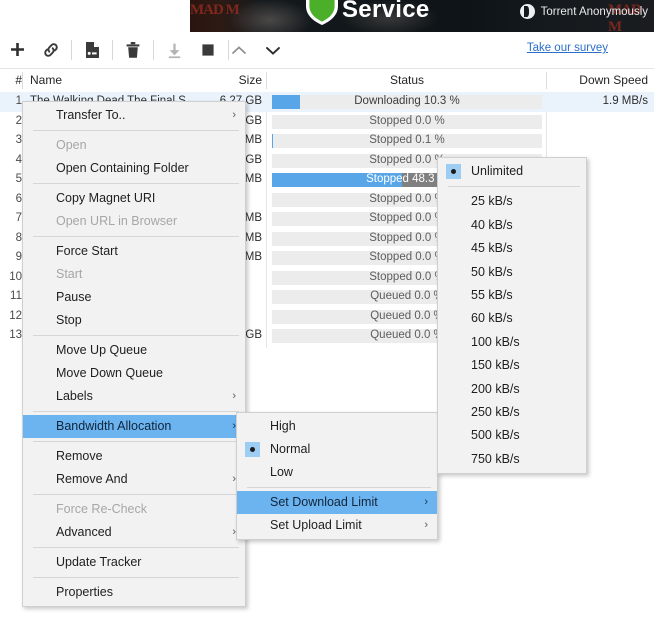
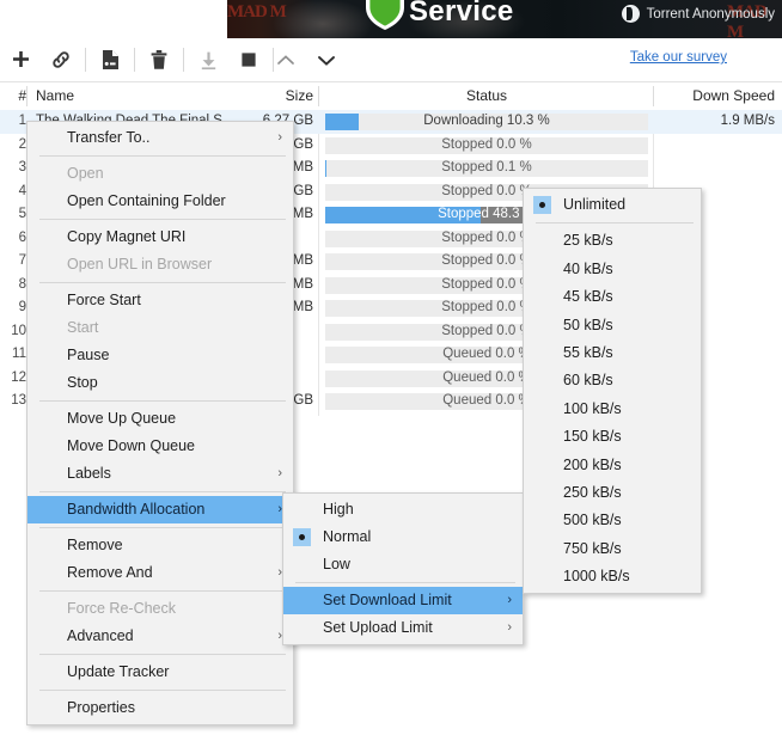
  MAD M
  MAD M
  Service
  Torrent Anonymously
  Take our survey
  #
  Name
  Size
  Status
  Down Speed
  1
  Downloading 10.3 %
  1.9 MB/s
  2
  Stopped 0.0 %
  3
  MB
  Stopped 0.1 %
  4
  Stopped 0.0
  5
  MB
  Stopped 48.3
  6
  Stopped 0.0
  7
  MB
  Stopped 0.0
  8
  MB
  Stopped 0.0
  9
  MB
  Stopped 0.0
  10
  Stopped 0.0
  11
  Queued 0.0
  12
  Queued 0.0
  13
  Queued 0.0
  Transfer To..
  ›
  Open
  Open Containing Folder
  Copy Magnet URI
  Open URL in Browser
  Force Start
  Start
  Pause
  Stop
  Move Up Queue
  Move Down Queue
  Labels
  ›
  Bandwidth Allocation
  ›
  Remove
  Remove And
  ›
  Force Re-Check
  Advanced
  ›
  Update Tracker
  Properties
  High
  Normal
  Low
  Set Download Limit
  ›
  Set Upload Limit
  ›
  Unlimited
  25 kB/s
  40 kB/s
  45 kB/s
  50 kB/s
  55 kB/s
  60 kB/s
  100 kB/s
  150 kB/s
  200 kB/s
  250 kB/s
  500 kB/s
  750 kB/s
+ 1000 kB/s
